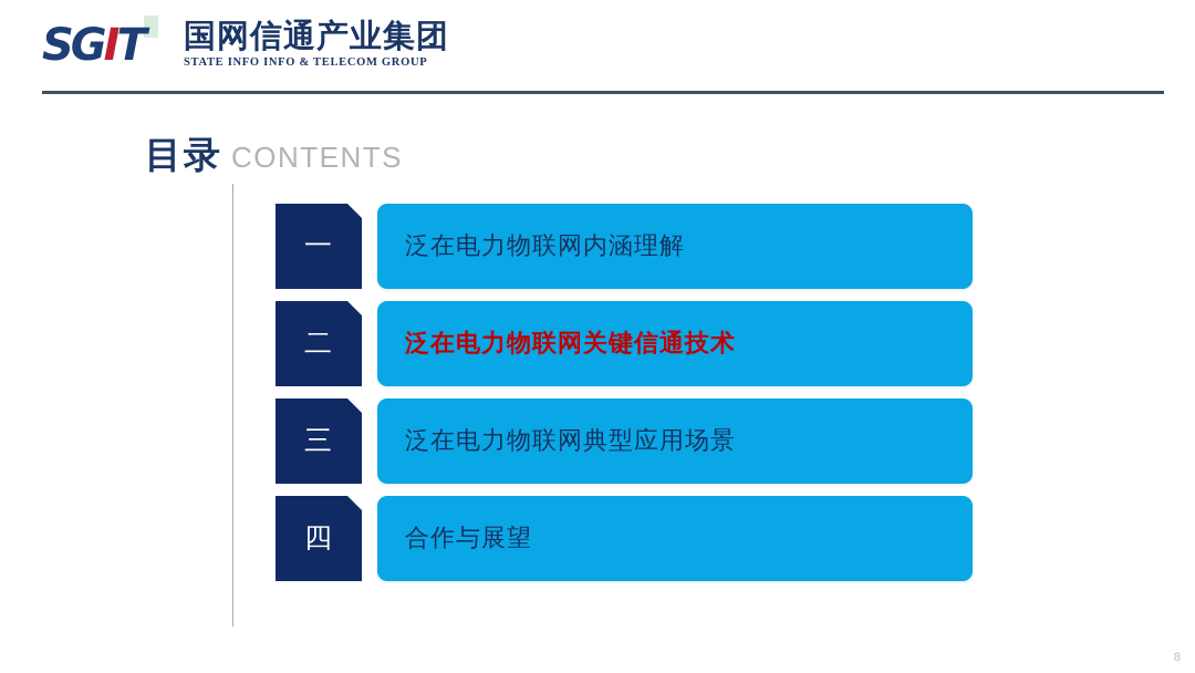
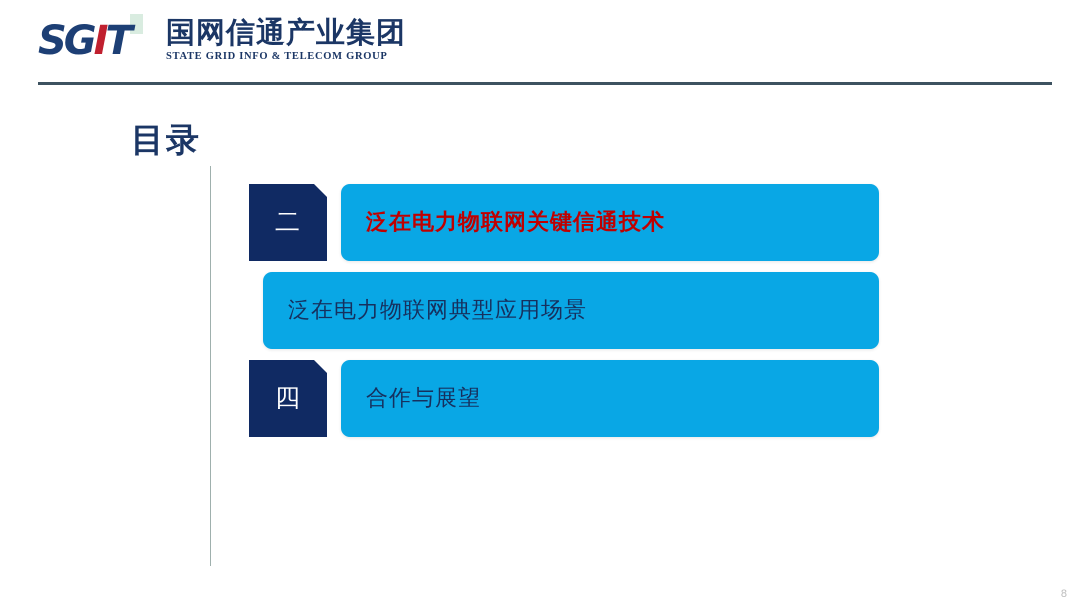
  SGIT
  国网信通产业集团
- STATE INFO INFO & TELECOM GROUP
+ STATE GRID INFO & TELECOM GROUP
  目录
- CONTENTS
- 一
- 泛在电力物联网内涵理解
  二
  泛在电力物联网关键信通技术
- 三
  泛在电力物联网典型应用场景
  四
  合作与展望
  8
